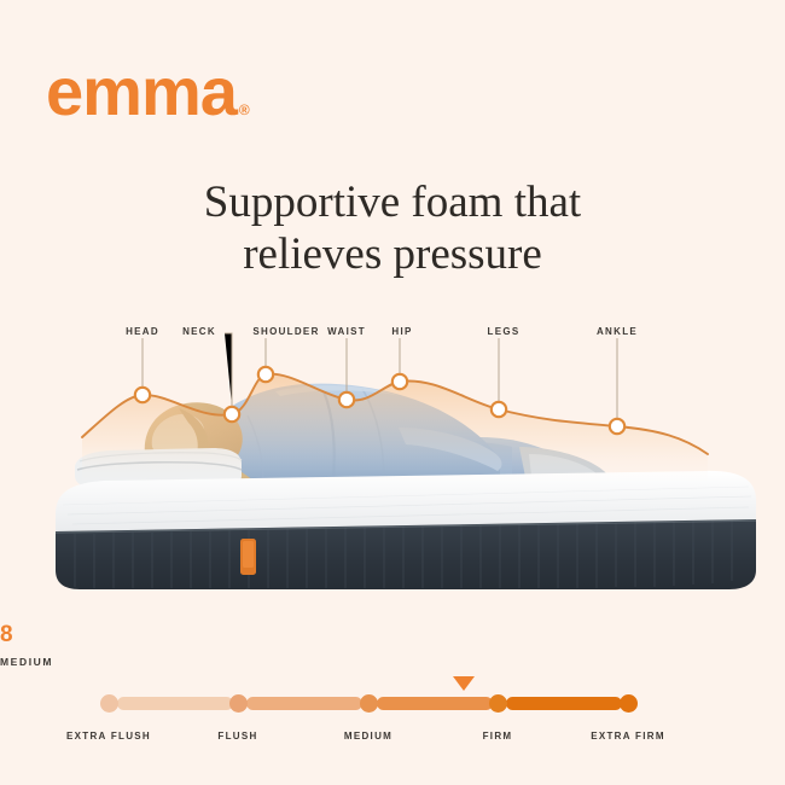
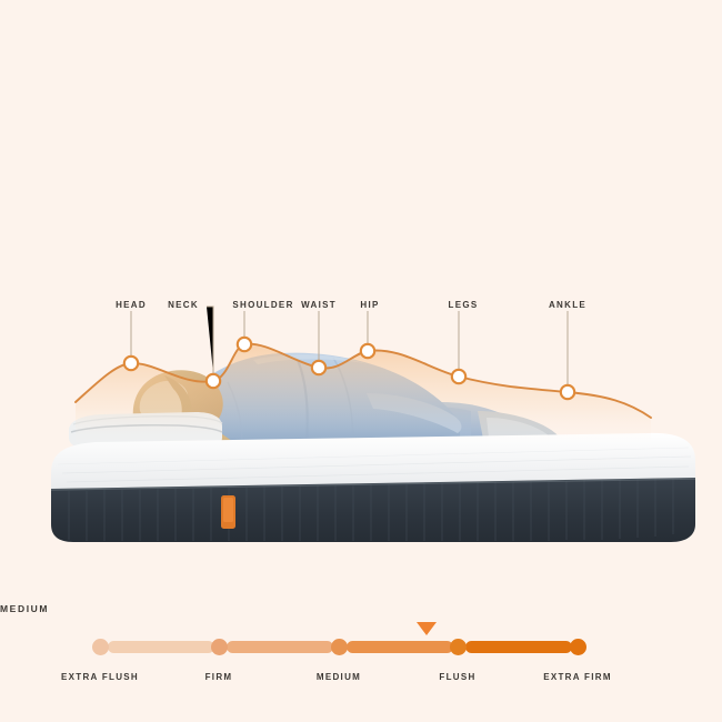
- emma
- ®
- Supportive foam that
- relieves pressure
  HEAD
  NECK
  SHOULDER
  WAIST
  HIP
  LEGS
  ANKLE
- 8
  MEDIUM
  EXTRA FLUSH
- FLUSH
+ FIRM
  MEDIUM
- FIRM
+ FLUSH
  EXTRA FIRM
